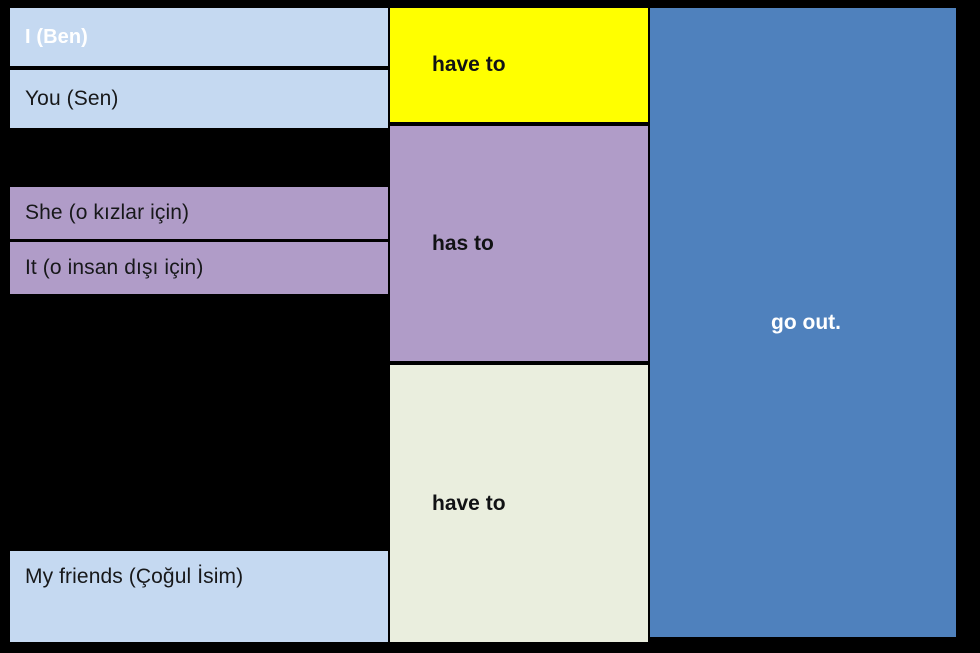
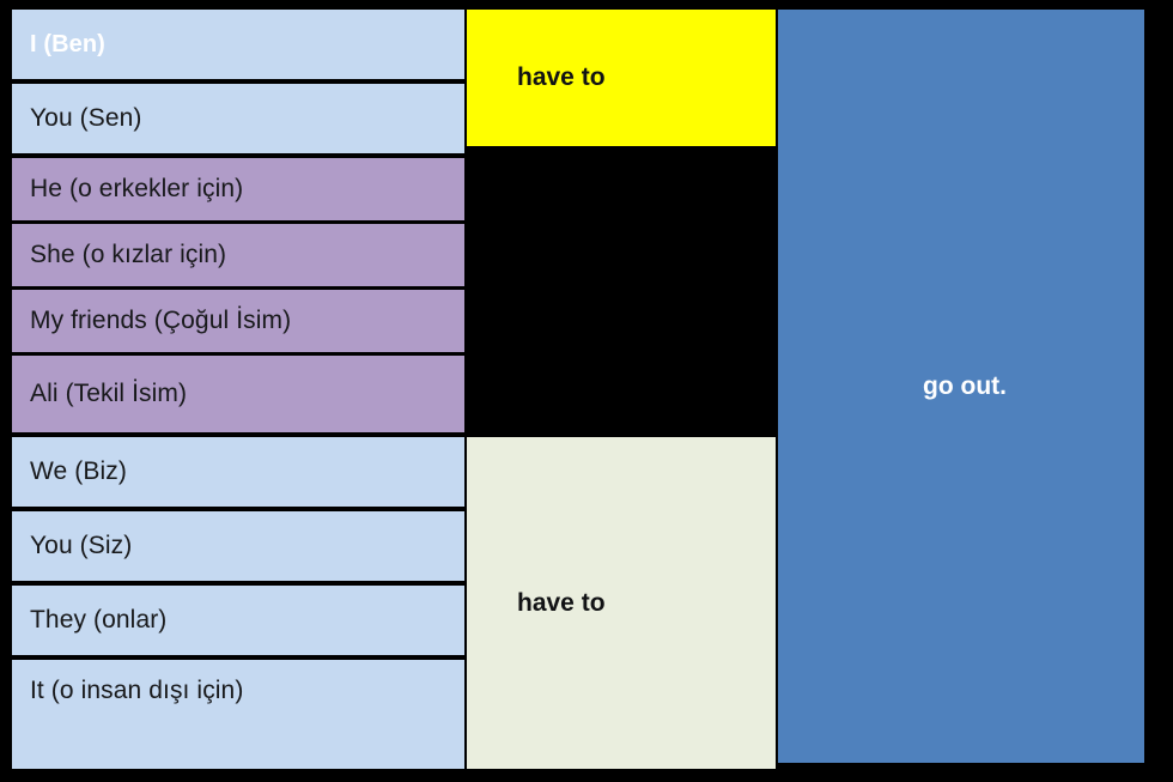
  I (Ben)
  You (Sen)
+ He (o erkekler için)
  She (o kızlar için)
- It (o insan dışı için)
+ My friends (Çoğul İsim)
+ Ali (Tekil İsim)
+ We (Biz)
+ You (Siz)
+ They (onlar)
- My friends (Çoğul İsim)
+ It (o insan dışı için)
  have to
- has to
  have to
  go out.
